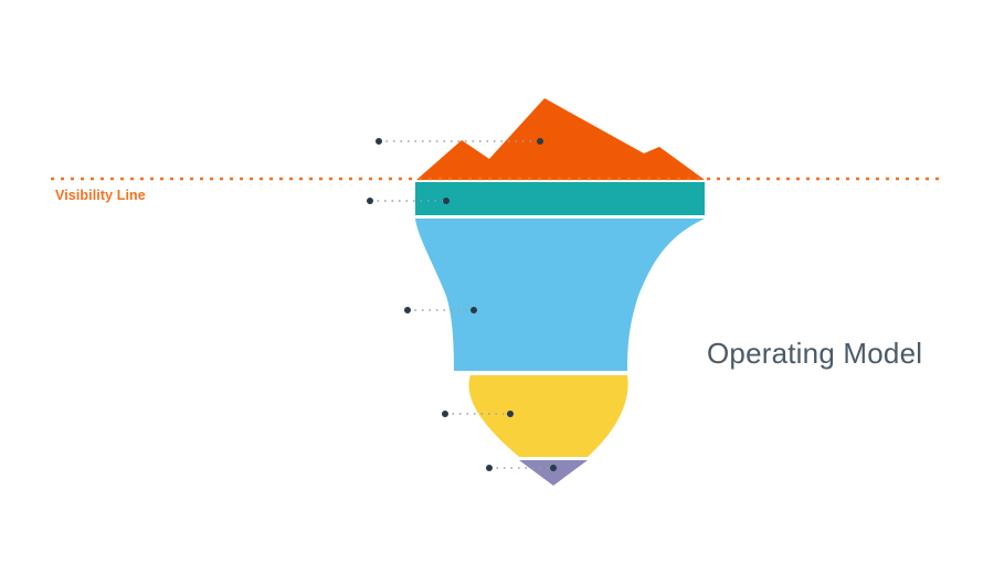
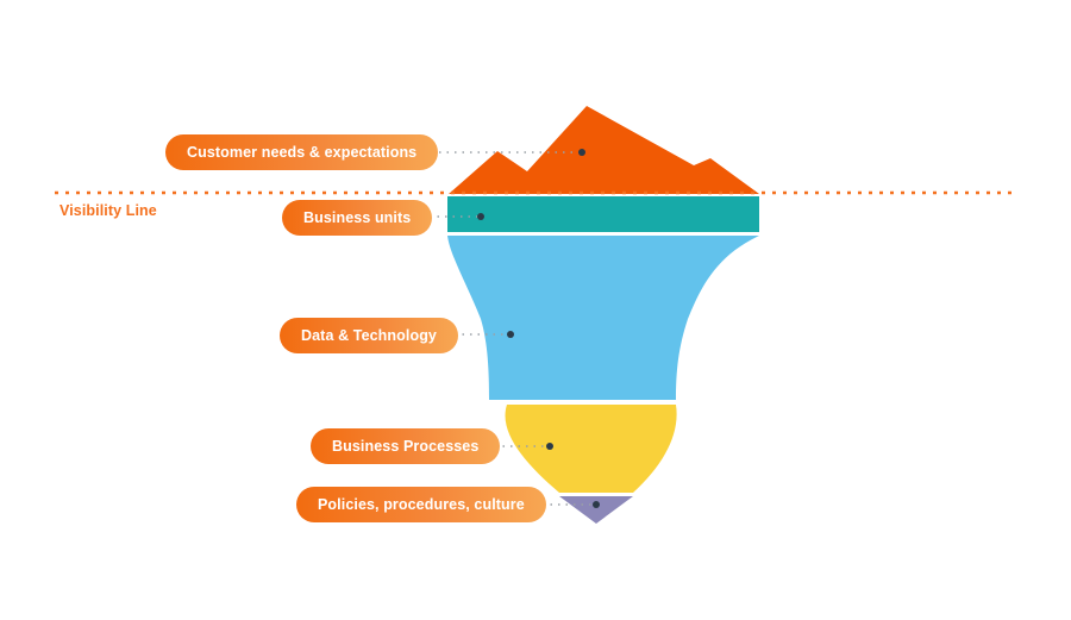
- Operating Model
  Visibility Line
+ Customer needs & expectations
+ Business units
+ Data & Technology
+ Business Processes
+ Policies, procedures, culture
